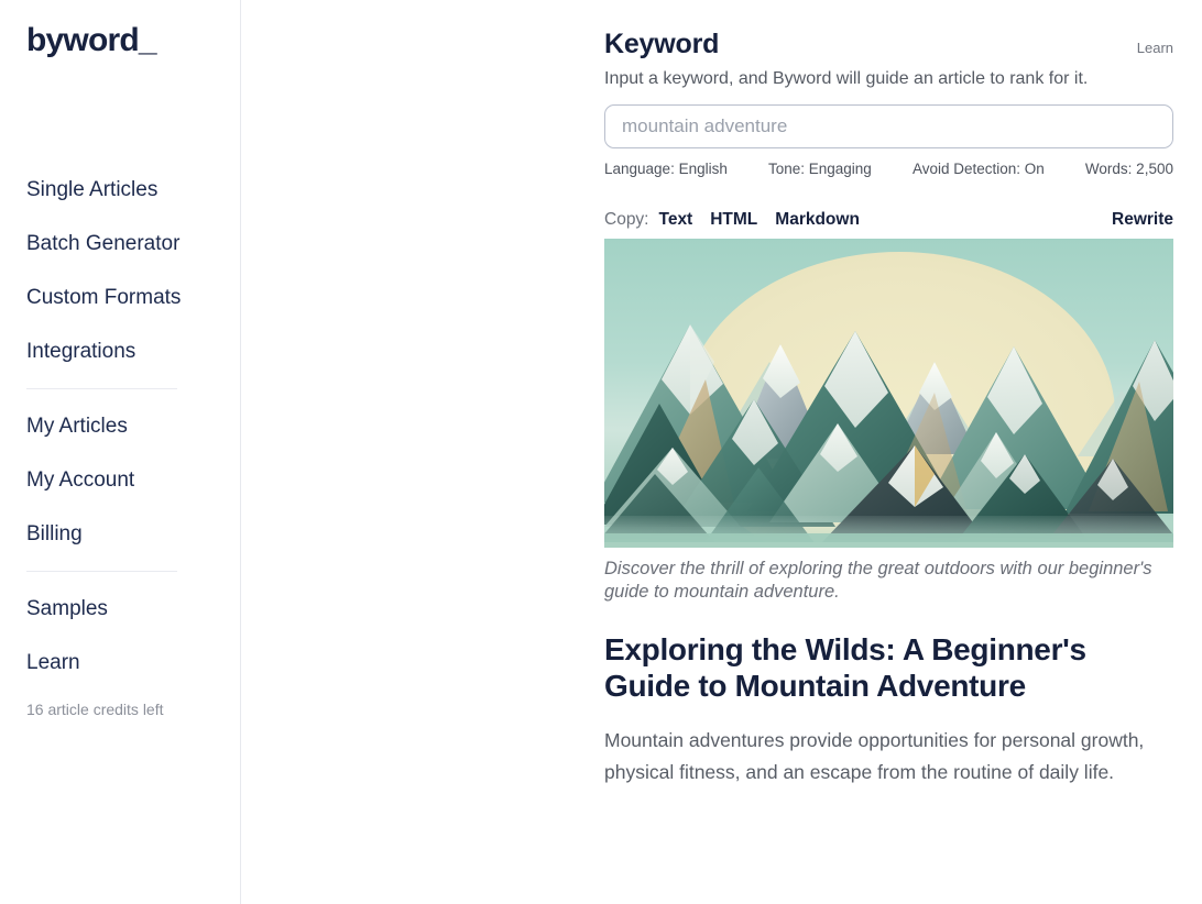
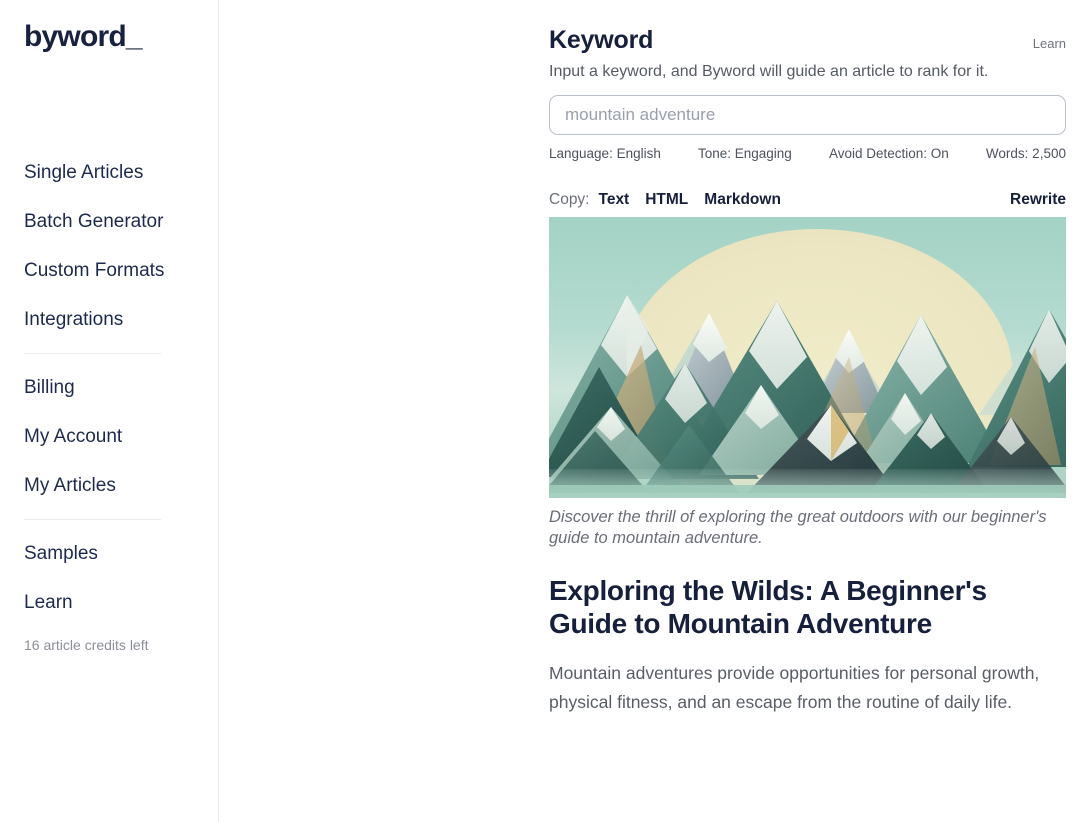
  byword_
  Single Articles
  Batch Generator
  Custom Formats
  Integrations
- My Articles
+ Billing
  My Account
- Billing
+ My Articles
  Samples
  Learn
  16 article credits left
  Keyword
  Learn
  Input a keyword, and Byword will guide an article to rank for it.
  mountain adventure
  Language: English
  Tone: Engaging
  Avoid Detection: On
  Words: 2,500
  Copy:
  Text
  HTML
  Markdown
  Rewrite
  Discover the thrill of exploring the great outdoors with our beginner's guide to mountain adventure.
  Exploring the Wilds: A Beginner's Guide to Mountain Adventure
  Mountain adventures provide opportunities for personal growth, physical fitness, and an escape from the routine of daily life.
